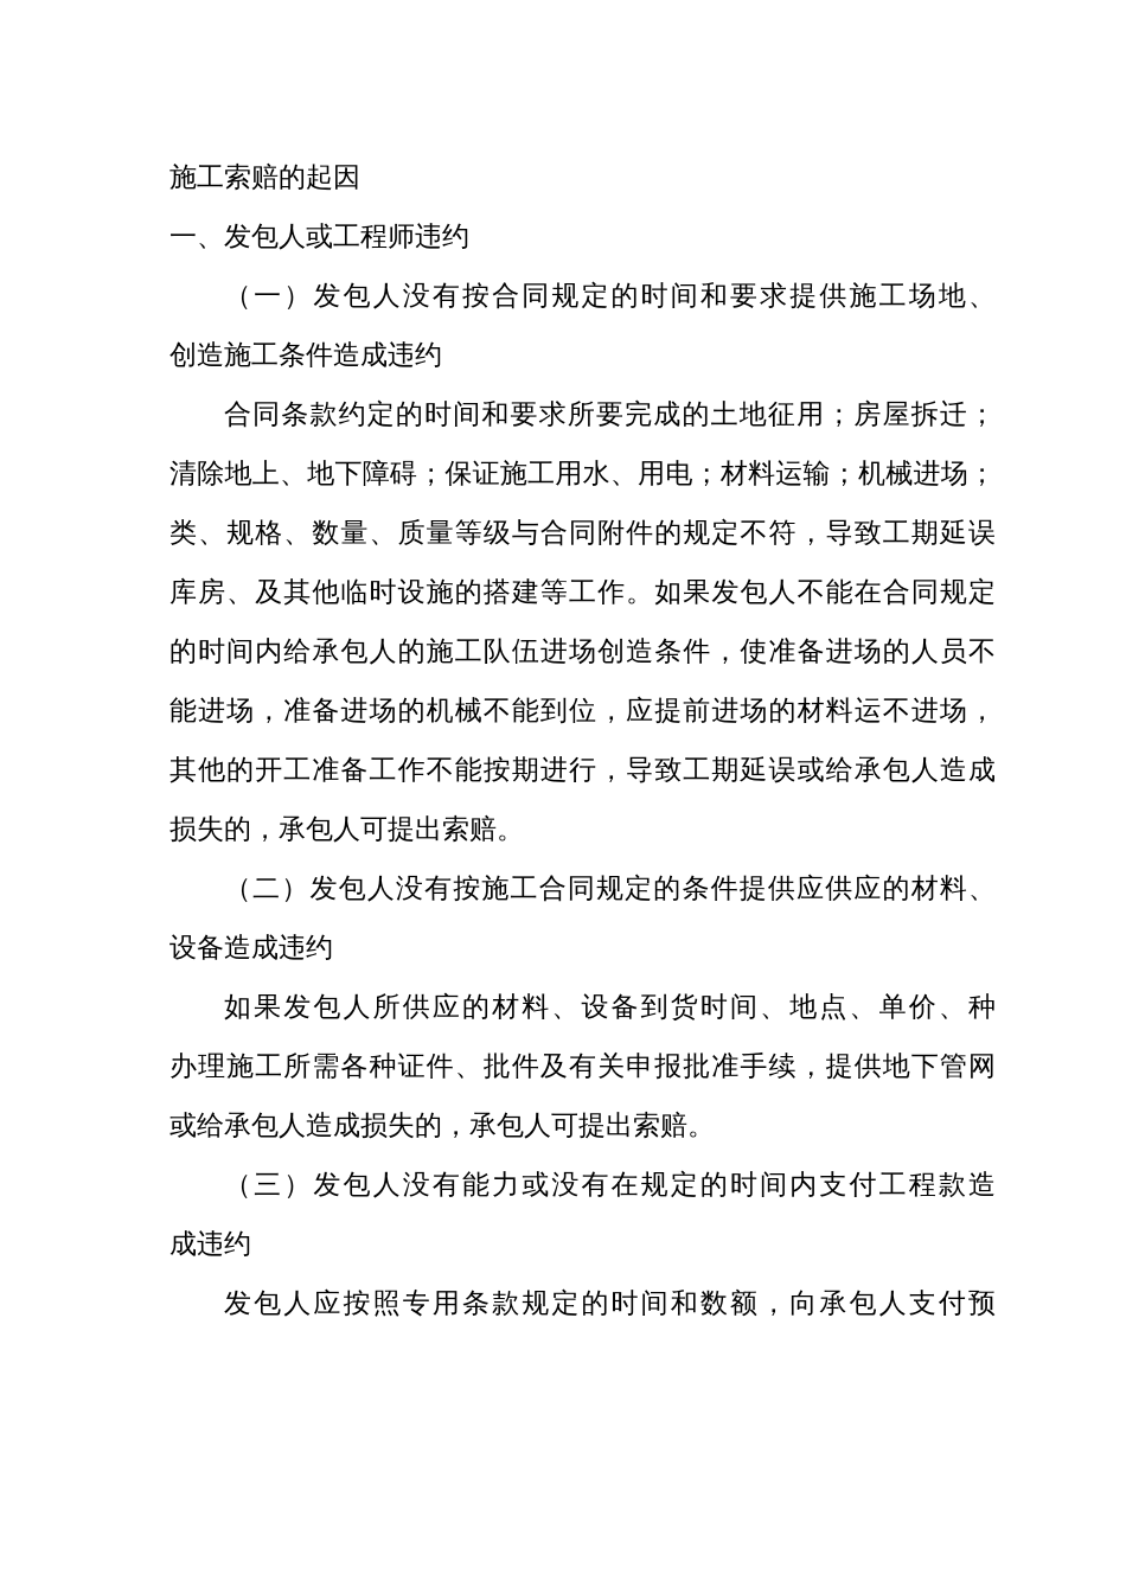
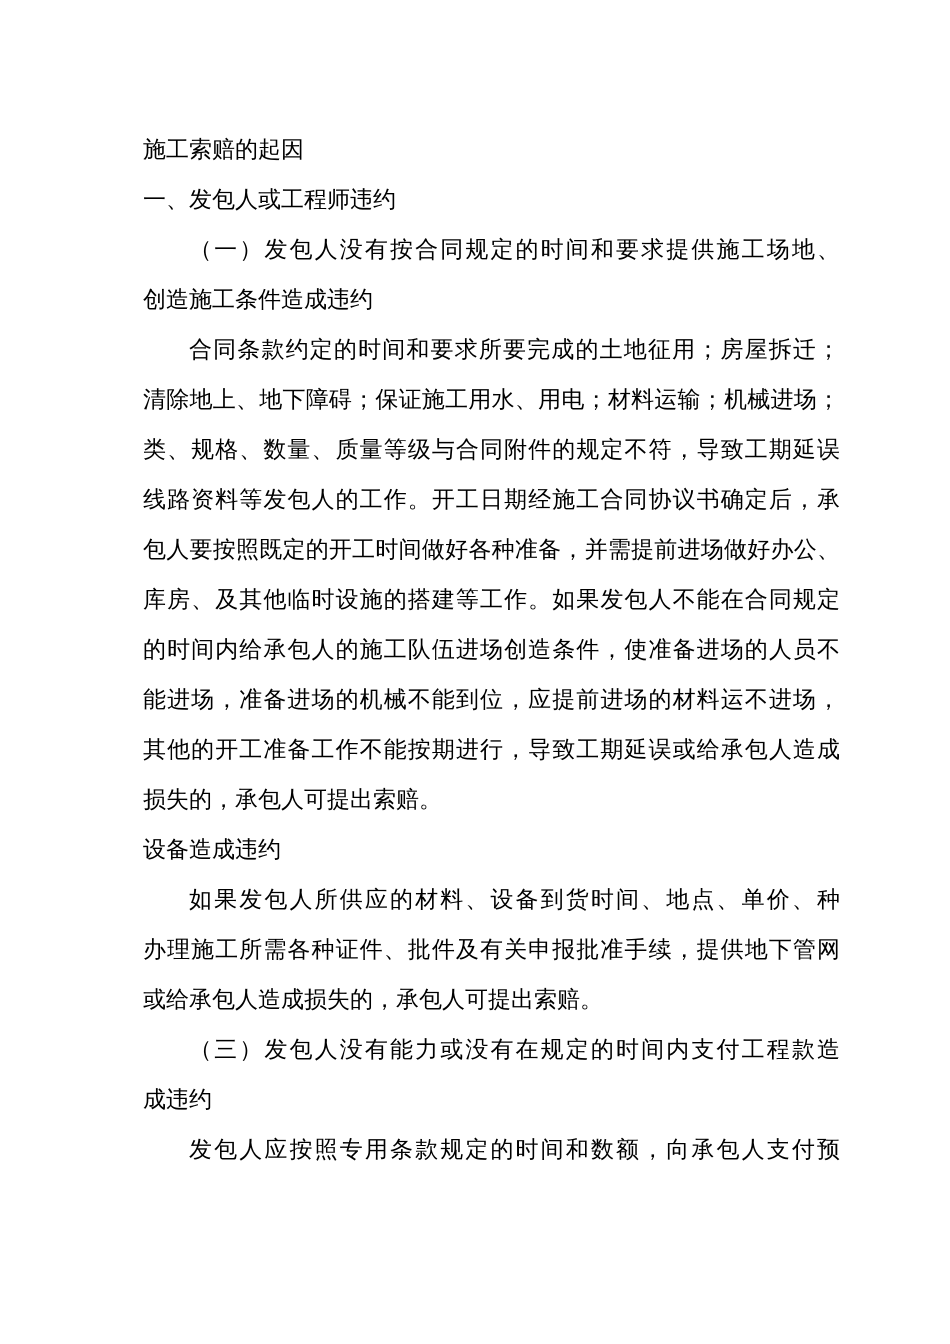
  施工索赔的起因
  一、发包人或工程师违约
  （一）发包人没有按合同规定的时间和要求提供施工场地、
  创造施工条件造成违约
  合同条款约定的时间和要求所要完成的土地征用；房屋拆迁；
  清除地上、地下障碍；保证施工用水、用电；材料运输；机械进场；
  类、规格、数量、质量等级与合同附件的规定不符，导致工期延误
+ 线路资料等发包人的工作。开工日期经施工合同协议书确定后，承
+ 包人要按照既定的开工时间做好各种准备，并需提前进场做好办公、
  库房、及其他临时设施的搭建等工作。如果发包人不能在合同规定
  的时间内给承包人的施工队伍进场创造条件，使准备进场的人员不
  能进场，准备进场的机械不能到位，应提前进场的材料运不进场，
  其他的开工准备工作不能按期进行，导致工期延误或给承包人造成
  损失的，承包人可提出索赔。
- （二）发包人没有按施工合同规定的条件提供应供应的材料、
  设备造成违约
  如果发包人所供应的材料、设备到货时间、地点、单价、种
  办理施工所需各种证件、批件及有关申报批准手续，提供地下管网
  或给承包人造成损失的，承包人可提出索赔。
  （三）发包人没有能力或没有在规定的时间内支付工程款造
  成违约
  发包人应按照专用条款规定的时间和数额，向承包人支付预
